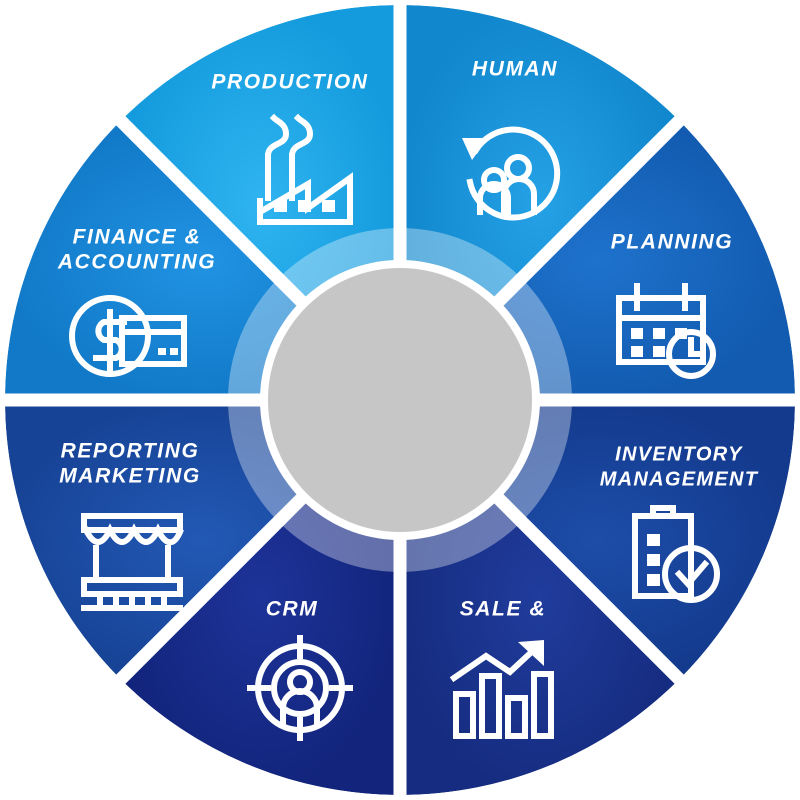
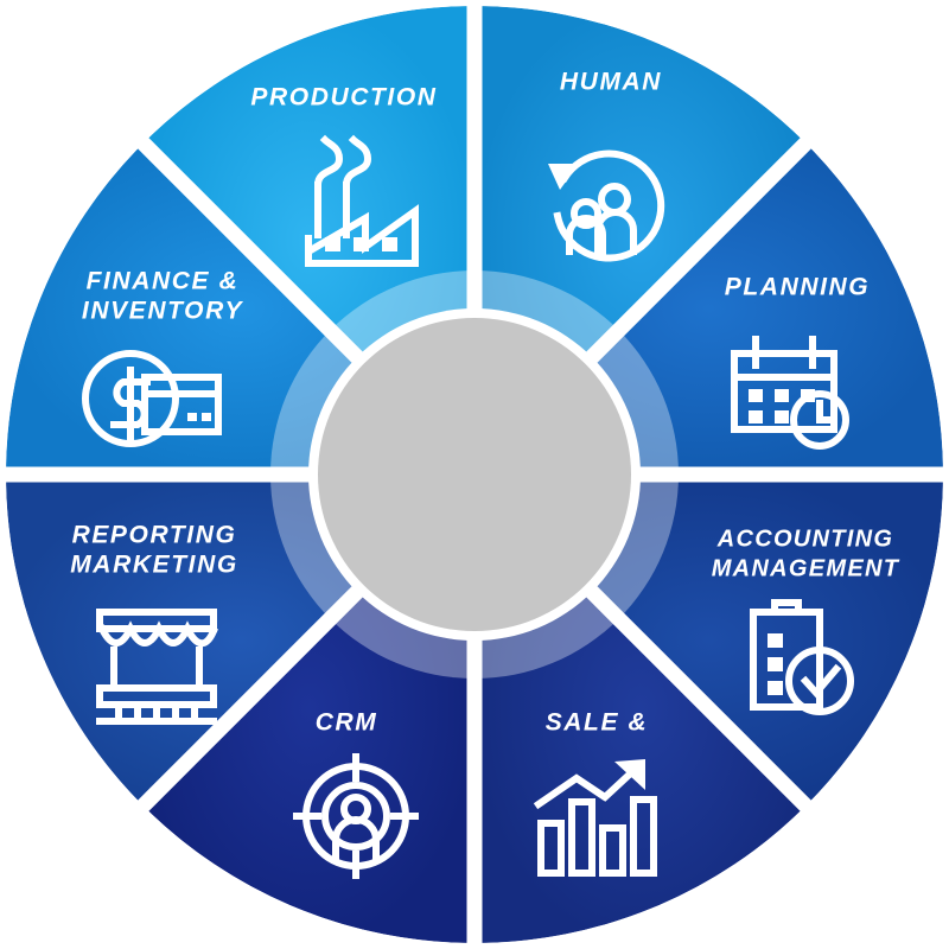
  PRODUCTION
  HUMAN
  PLANNING
- INVENTORY
+ ACCOUNTING
  MANAGEMENT
  SALE &
  CRM
  REPORTING
  MARKETING
  FINANCE &
- ACCOUNTING
+ INVENTORY
